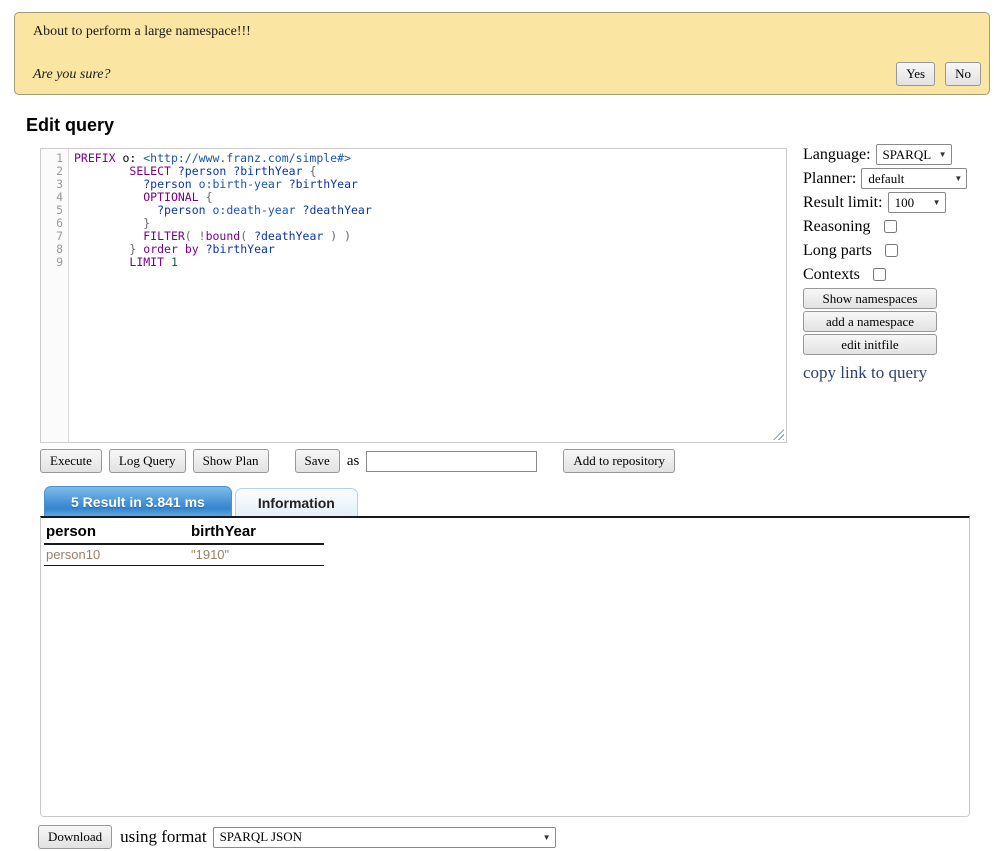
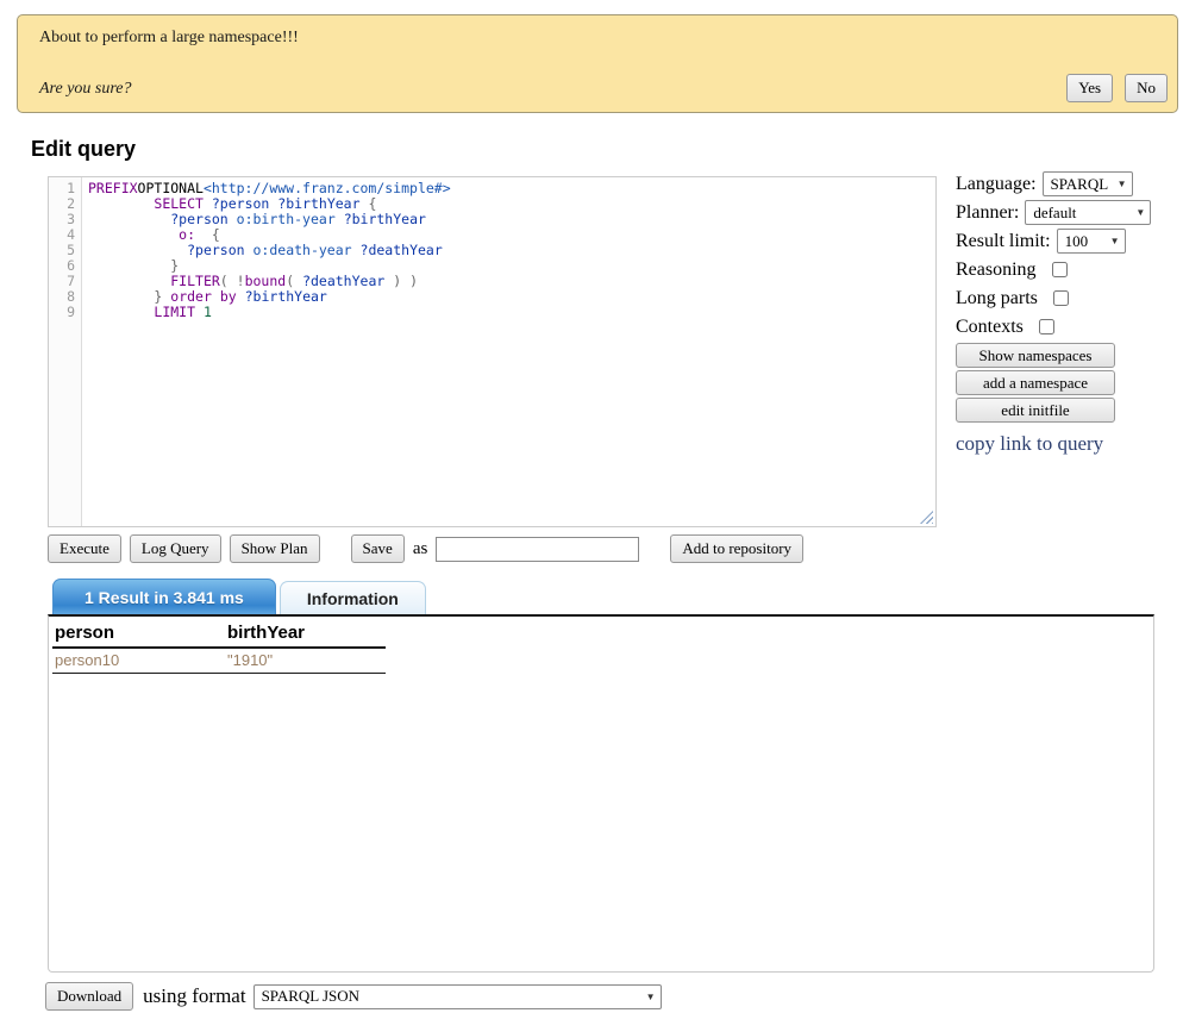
  About to perform a large namespace!!!
  Are you sure?
  Yes
  No
  Edit query
  1
  2
  3
  4
  5
  6
  7
  8
  9
- PREFIX o: <http://www.franz.com/simple#>
+ PREFIXOPTIONAL<http://www.franz.com/simple#>
  SELECT ?person ?birthYear {
  ?person o:birth-year ?birthYear
- OPTIONAL {
+ o: {
  ?person o:death-year ?deathYear
  }
  FILTER( !bound( ?deathYear ) )
  } order by ?birthYear
  LIMIT 1
  Language:
  SPARQL
  ▼
  Planner:
  default
  ▼
  Result limit:
  100
  ▼
  Reasoning
  Long parts
  Contexts
  Show namespaces
  add a namespace
  edit initfile
  copy link to query
  Execute
  Log Query
  Show Plan
  Save
  as
  Add to repository
- 5 Result in 3.841 ms
+ 1 Result in 3.841 ms
  Information
  person	birthYear
  person10	"1910"
  Download
  using format
  SPARQL JSON
  ▼
